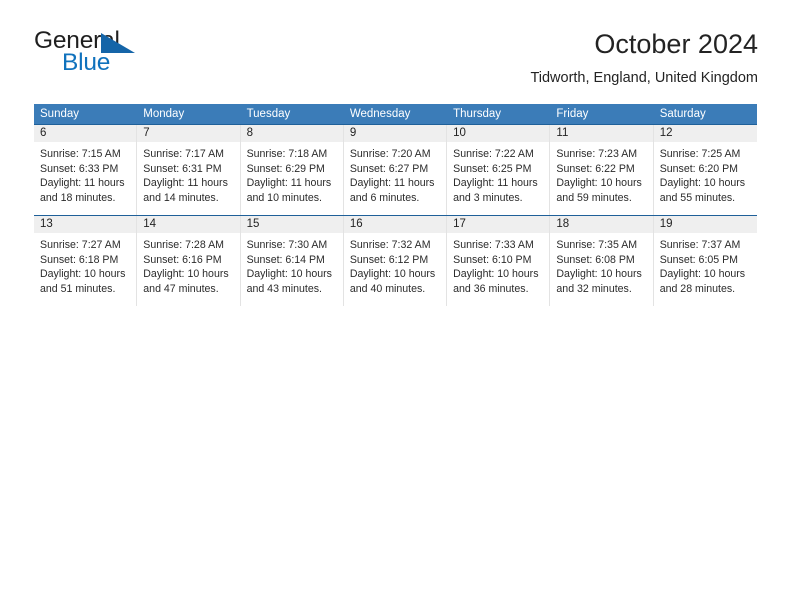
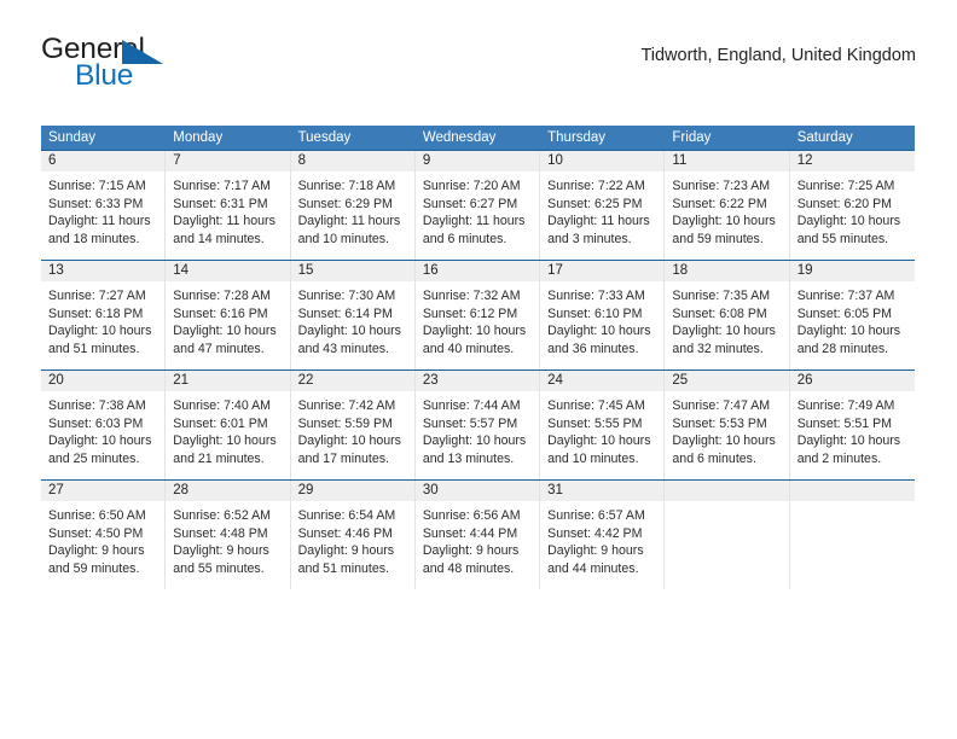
  General
  Blue
- October 2024
  Tidworth, England, United Kingdom
  Sunday	Monday	Tuesday	Wednesday	Thursday	Friday	Saturday
  6Sunrise: 7:15 AMSunset: 6:33 PMDaylight: 11 hoursand 18 minutes.	7Sunrise: 7:17 AMSunset: 6:31 PMDaylight: 11 hoursand 14 minutes.	8Sunrise: 7:18 AMSunset: 6:29 PMDaylight: 11 hoursand 10 minutes.	9Sunrise: 7:20 AMSunset: 6:27 PMDaylight: 11 hoursand 6 minutes.	10Sunrise: 7:22 AMSunset: 6:25 PMDaylight: 11 hoursand 3 minutes.	11Sunrise: 7:23 AMSunset: 6:22 PMDaylight: 10 hoursand 59 minutes.	12Sunrise: 7:25 AMSunset: 6:20 PMDaylight: 10 hoursand 55 minutes.
  13Sunrise: 7:27 AMSunset: 6:18 PMDaylight: 10 hoursand 51 minutes.	14Sunrise: 7:28 AMSunset: 6:16 PMDaylight: 10 hoursand 47 minutes.	15Sunrise: 7:30 AMSunset: 6:14 PMDaylight: 10 hoursand 43 minutes.	16Sunrise: 7:32 AMSunset: 6:12 PMDaylight: 10 hoursand 40 minutes.	17Sunrise: 7:33 AMSunset: 6:10 PMDaylight: 10 hoursand 36 minutes.	18Sunrise: 7:35 AMSunset: 6:08 PMDaylight: 10 hoursand 32 minutes.	19Sunrise: 7:37 AMSunset: 6:05 PMDaylight: 10 hoursand 28 minutes.
+ 20Sunrise: 7:38 AMSunset: 6:03 PMDaylight: 10 hoursand 25 minutes.	21Sunrise: 7:40 AMSunset: 6:01 PMDaylight: 10 hoursand 21 minutes.	22Sunrise: 7:42 AMSunset: 5:59 PMDaylight: 10 hoursand 17 minutes.	23Sunrise: 7:44 AMSunset: 5:57 PMDaylight: 10 hoursand 13 minutes.	24Sunrise: 7:45 AMSunset: 5:55 PMDaylight: 10 hoursand 10 minutes.	25Sunrise: 7:47 AMSunset: 5:53 PMDaylight: 10 hoursand 6 minutes.	26Sunrise: 7:49 AMSunset: 5:51 PMDaylight: 10 hoursand 2 minutes.
+ 27Sunrise: 6:50 AMSunset: 4:50 PMDaylight: 9 hoursand 59 minutes.	28Sunrise: 6:52 AMSunset: 4:48 PMDaylight: 9 hoursand 55 minutes.	29Sunrise: 6:54 AMSunset: 4:46 PMDaylight: 9 hoursand 51 minutes.	30Sunrise: 6:56 AMSunset: 4:44 PMDaylight: 9 hoursand 48 minutes.	31Sunrise: 6:57 AMSunset: 4:42 PMDaylight: 9 hoursand 44 minutes.
